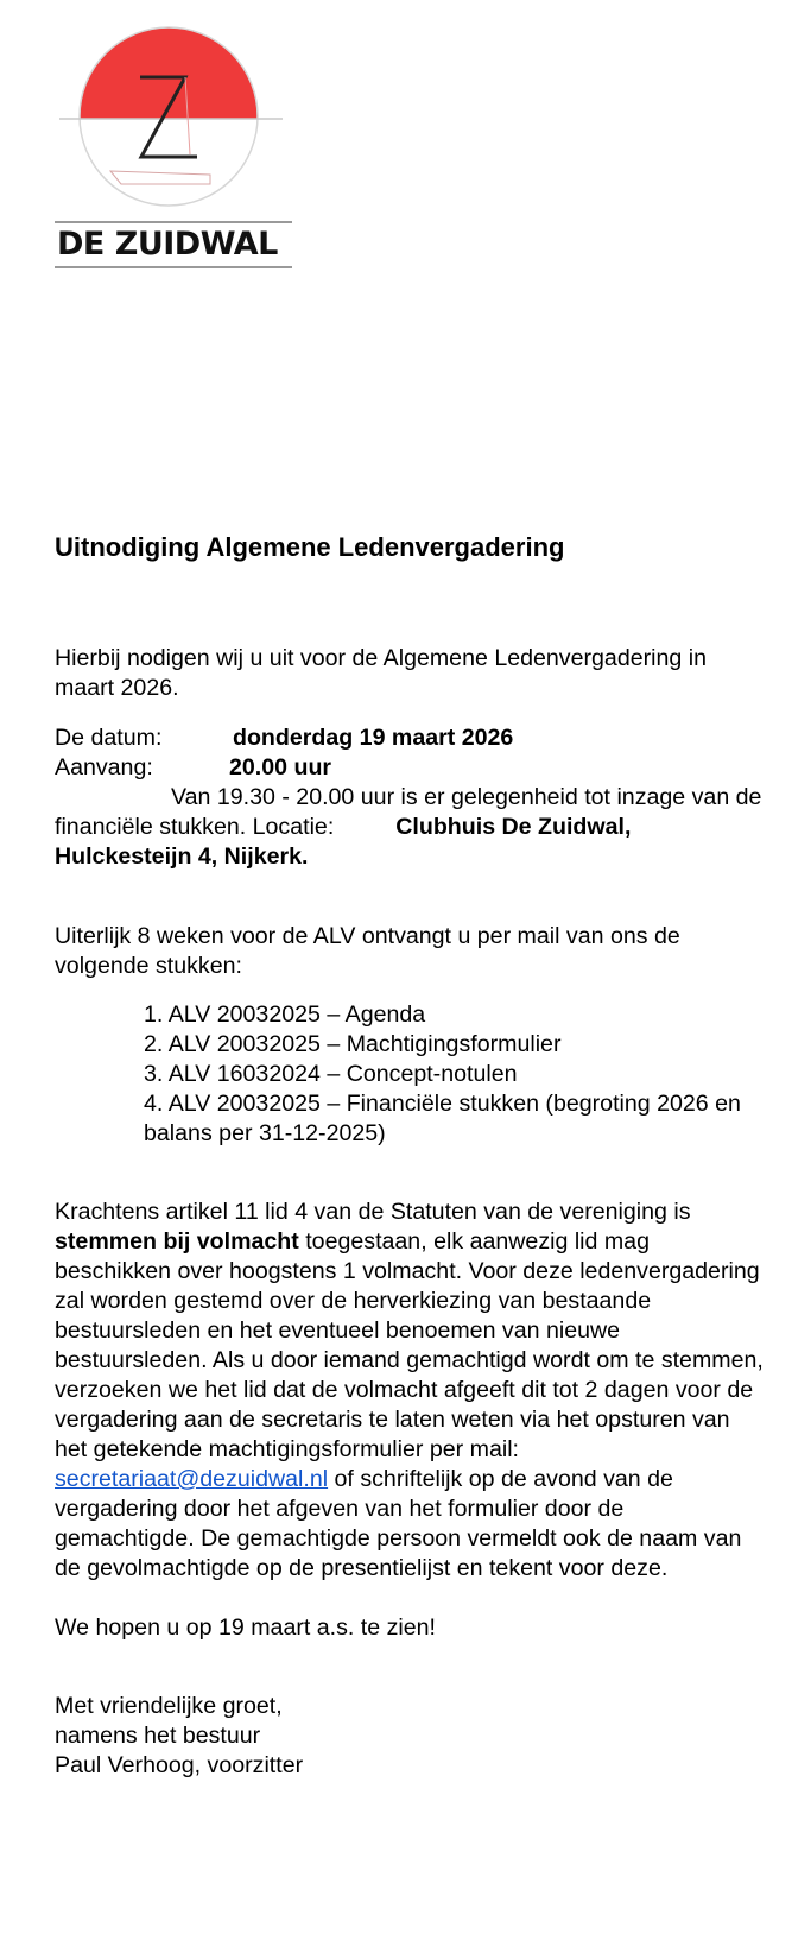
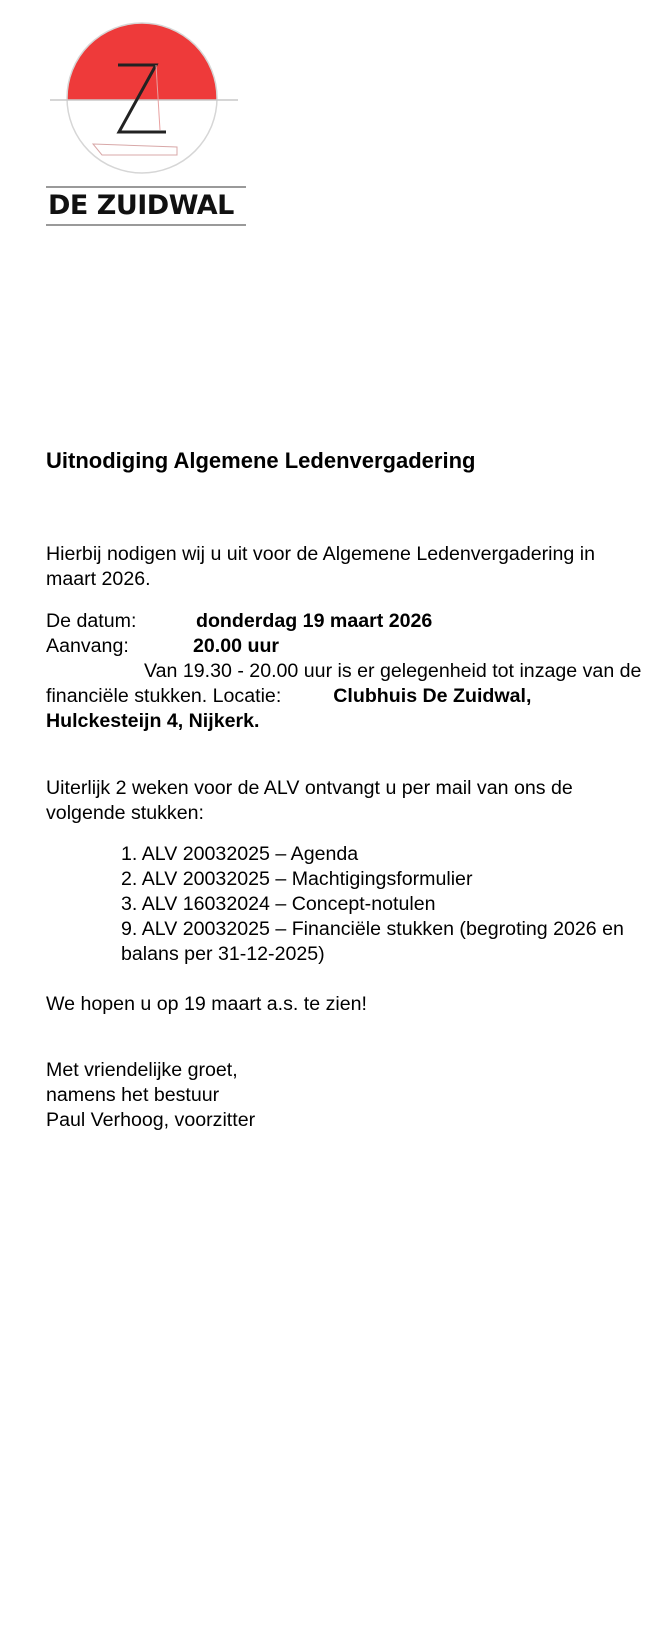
  DE ZUIDWAL
  Uitnodiging Algemene Ledenvergadering
  Hierbij nodigen wij u uit voor de Algemene Ledenvergadering in maart 2026.
  De datum: donderdag 19 maart 2026
  Aanvang: 20.00 uur
  Van 19.30 - 20.00 uur is er gelegenheid tot inzage van de financiële stukken. Locatie: Clubhuis De Zuidwal, Hulckesteijn 4, Nijkerk.
- Uiterlijk 8 weken voor de ALV ontvangt u per mail van ons de volgende stukken:
+ Uiterlijk 2 weken voor de ALV ontvangt u per mail van ons de volgende stukken:
  1. ALV 20032025 – Agenda
  2. ALV 20032025 – Machtigingsformulier
  3. ALV 16032024 – Concept-notulen
- 4. ALV 20032025 – Financiële stukken (begroting 2026 en balans per 31-12-2025)
+ 9. ALV 20032025 – Financiële stukken (begroting 2026 en balans per 31-12-2025)
- Krachtens artikel 11 lid 4 van de Statuten van de vereniging is stemmen bij volmacht toegestaan, elk aanwezig lid mag beschikken over hoogstens 1 volmacht. Voor deze ledenvergadering zal worden gestemd over de herverkiezing van bestaande bestuursleden en het eventueel benoemen van nieuwe bestuursleden. Als u door iemand gemachtigd wordt om te stemmen, verzoeken we het lid dat de volmacht afgeeft dit tot 2 dagen voor de vergadering aan de secretaris te laten weten via het opsturen van het getekende machtigingsformulier per mail: secretariaat@dezuidwal.nl of schriftelijk op de avond van de vergadering door het afgeven van het formulier door de gemachtigde. De gemachtigde persoon vermeldt ook de naam van de gevolmachtigde op de presentielijst en tekent voor deze.
  We hopen u op 19 maart a.s. te zien!
  Met vriendelijke groet,
  namens het bestuur
  Paul Verhoog, voorzitter
